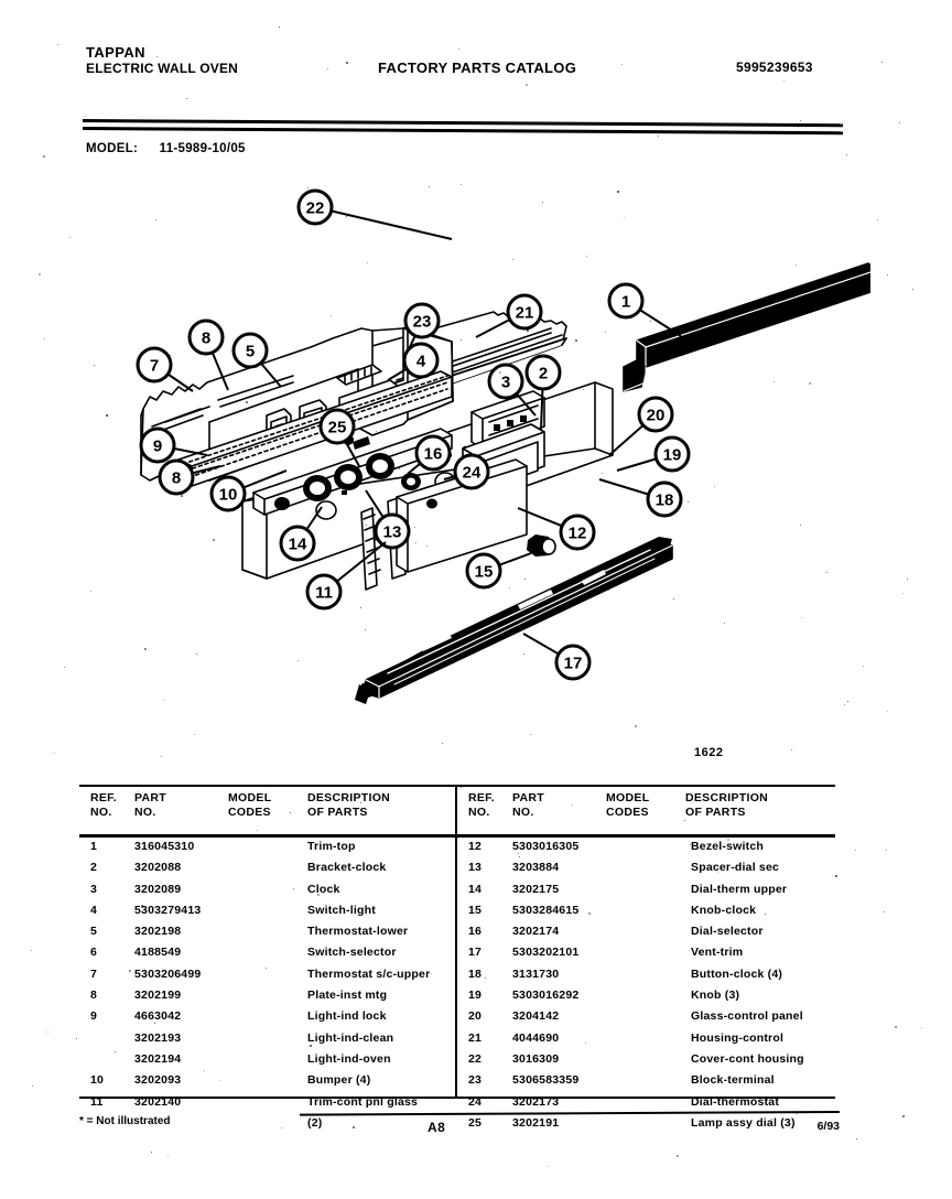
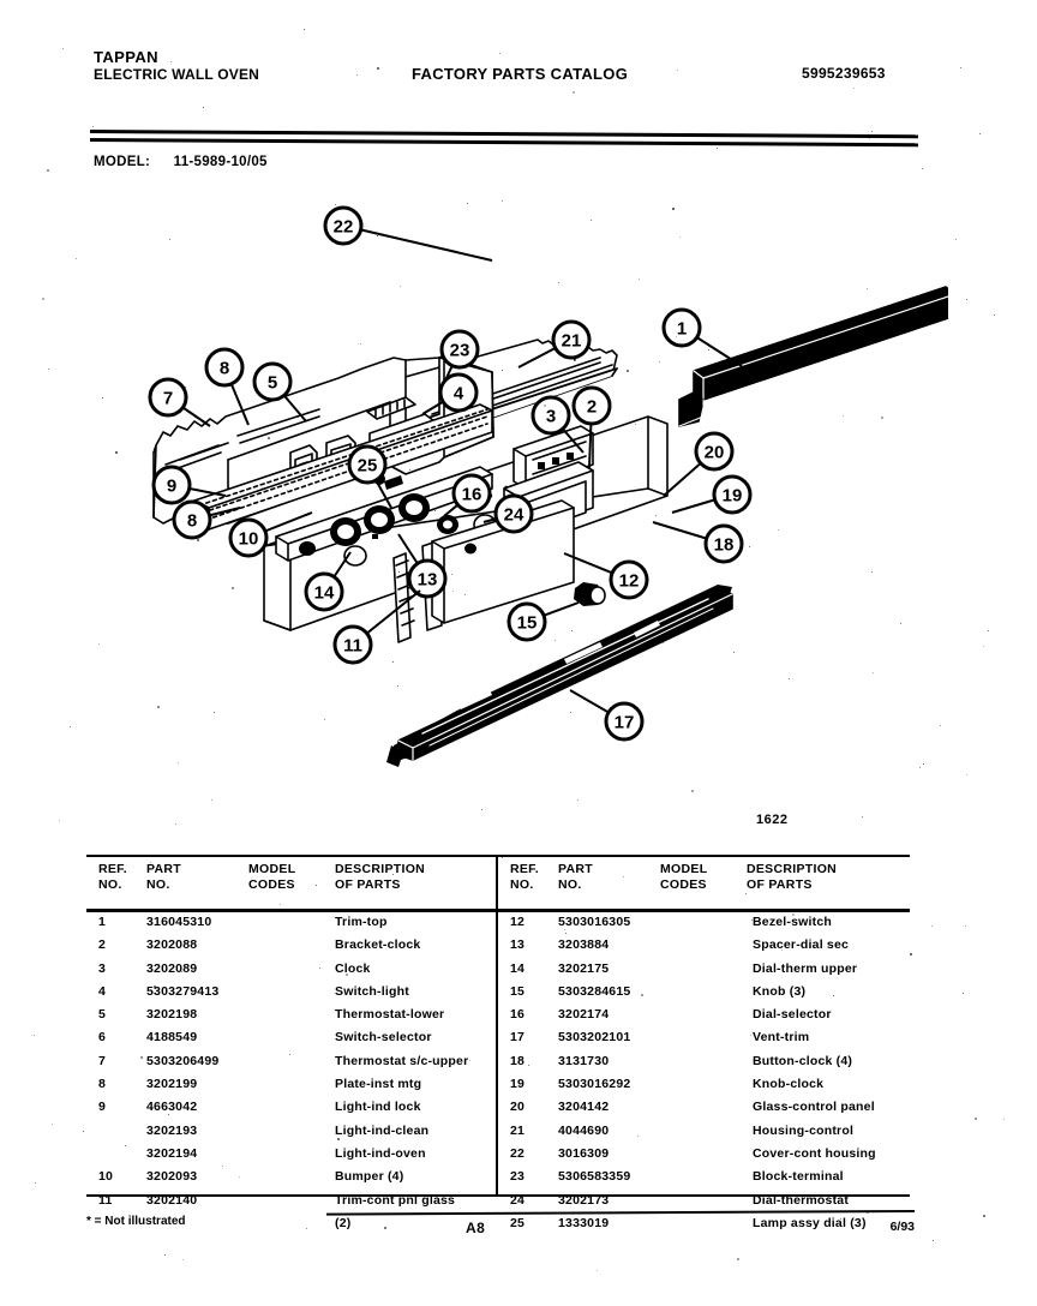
  TAPPAN
  ELECTRIC WALL OVEN
  FACTORY PARTS CATALOG
  5995239653
  MODEL: 11-5989-10/05
  22
  21
  23
  1
  7
  8
  5
  4
  3
  2
  9
  8
  25
  16
  24
  20
  19
  18
  10
  14
  13
  12
  11
  15
  17
  1622
  REF.
  NO.
  PART
  NO.
  MODEL
  CODES
  DESCRIPTION
  OF PARTS
  1
  316045310
  Trim-top
  2
  3202088
  Bracket-clock
  3
  3202089
  Clock
  4
  5303279413
  Switch-light
  5
  3202198
  Thermostat-lower
  6
  4188549
  Switch-selector
  7
  5303206499
  Thermostat s/c-upper
  8
  3202199
  Plate-inst mtg
  9
  4663042
  Light-ind lock
  3202193
  Light-ind-clean
  3202194
  Light-ind-oven
  10
  3202093
  Bumper (4)
  11
  3202140
  Trim-cont pnl glass
  (2)
  REF.
  NO.
  PART
  NO.
  MODEL
  CODES
  DESCRIPTION
  OF PARTS
  12
  5303016305
  Bezel-switch
  13
  3203884
  Spacer-dial sec
  14
  3202175
  Dial-therm upper
  15
  5303284615
- Knob-clock
+ Knob (3)
  16
  3202174
  Dial-selector
  17
  5303202101
  Vent-trim
  18
  3131730
  Button-clock (4)
  19
  5303016292
- Knob (3)
+ Knob-clock
  20
  3204142
  Glass-control panel
  21
  4044690
  Housing-control
  22
  3016309
  Cover-cont housing
  23
  5306583359
  Block-terminal
  24
  3202173
  Dial-thermostat
  25
- 3202191
+ 1333019
  Lamp assy dial (3)
  * = Not illustrated
  A8
  6/93
